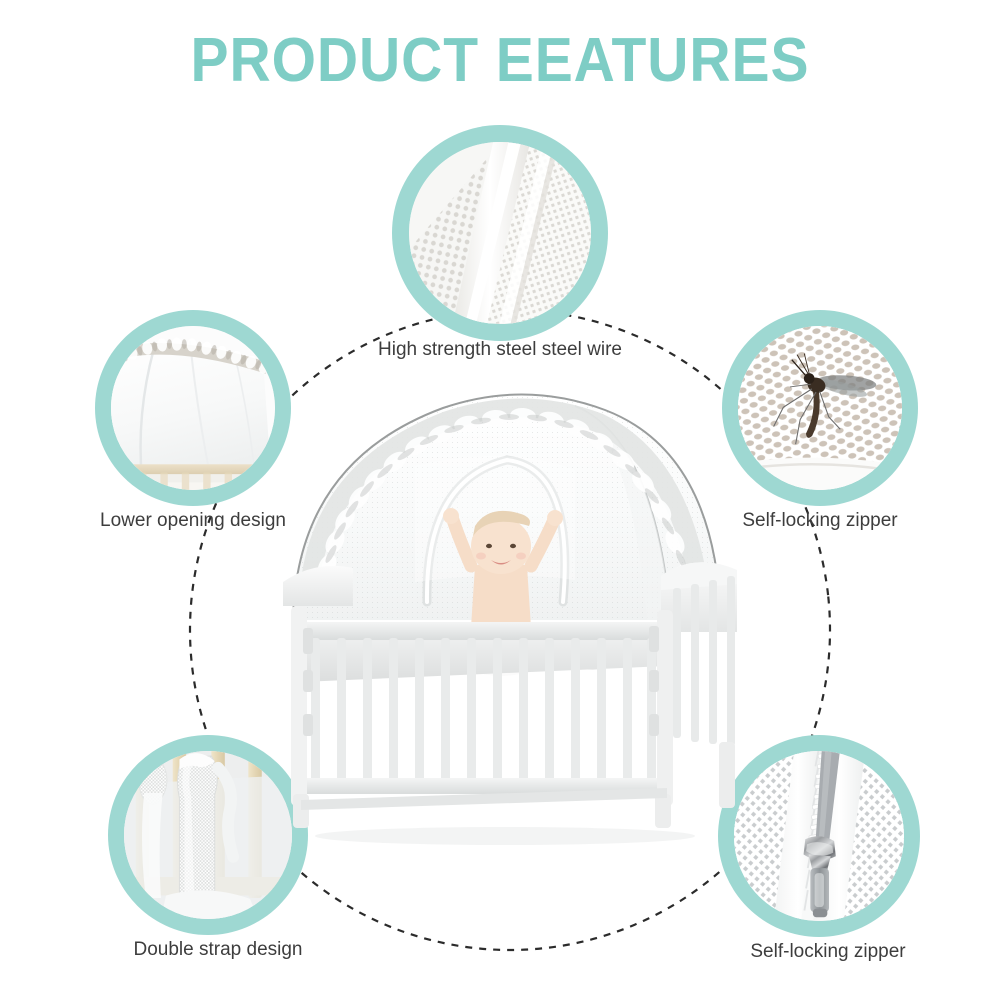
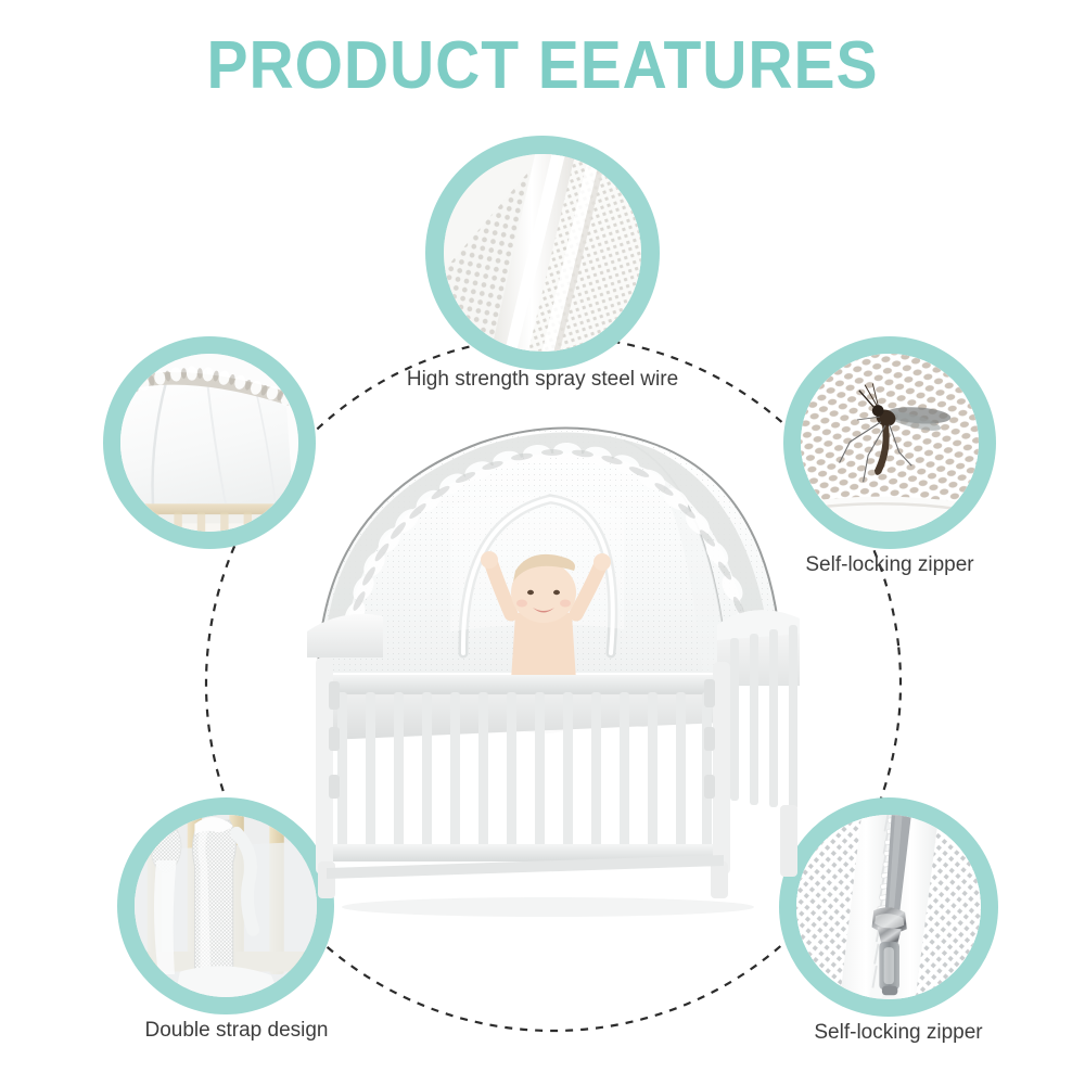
  PRODUCT EEATURES
- High strength steel steel wire
+ High strength spray steel wire
- Lower opening design
  Self-locking zipper
  Double strap design
  Self-locking zipper
